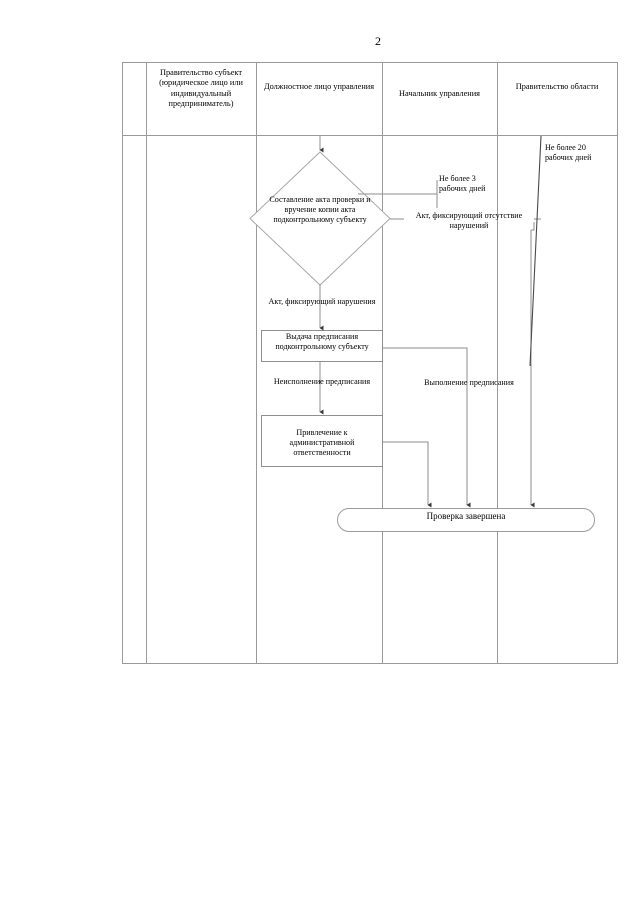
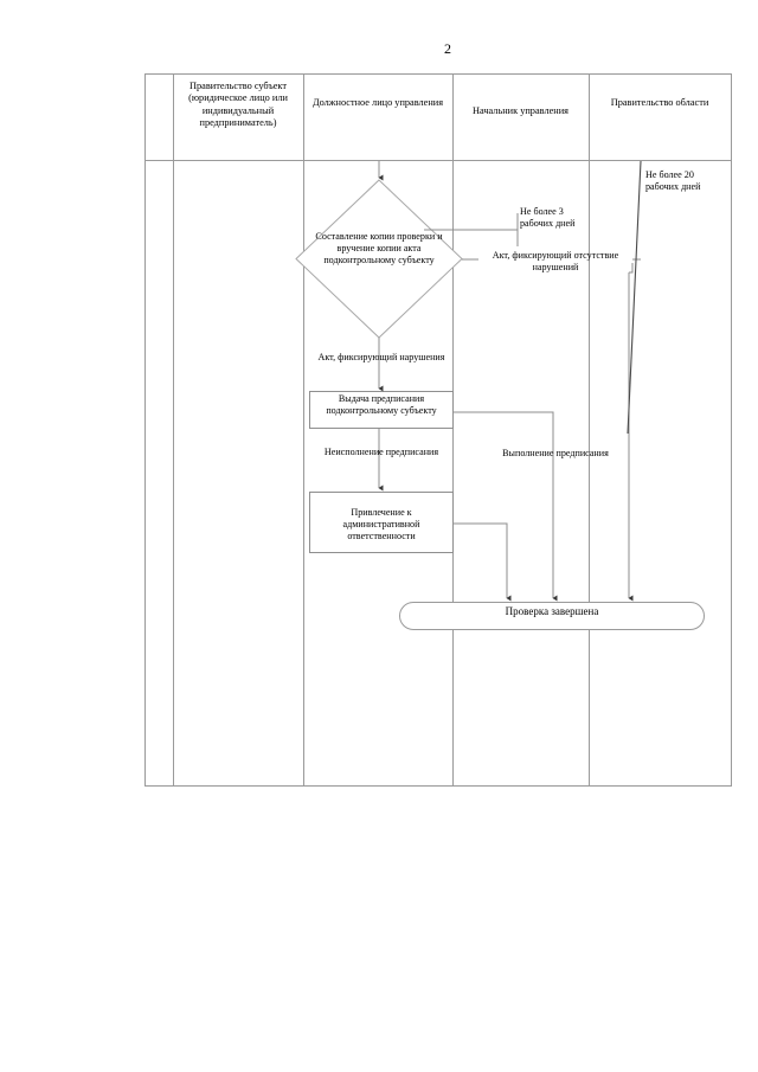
  2
  Правительство субъект (юридическое лицо или индивидуальный предприниматель)
  Должностное лицо управления
  Начальник управления
  Правительство области
- Составление акта проверки и вручение копии акта подконтрольному субъекту
+ Составление копии проверки и вручение копии акта подконтрольному субъекту
  Выдача предписания подконтрольному субъекту
  Привлечение к административной ответственности
  Проверка завершена
  Акт, фиксирующий нарушения
  Неисполнение предписания
  Не более 3 рабочих дней
  Акт, фиксирующий отсутствие нарушений
  Выполнение предписания
  Не более 20 рабочих дней
